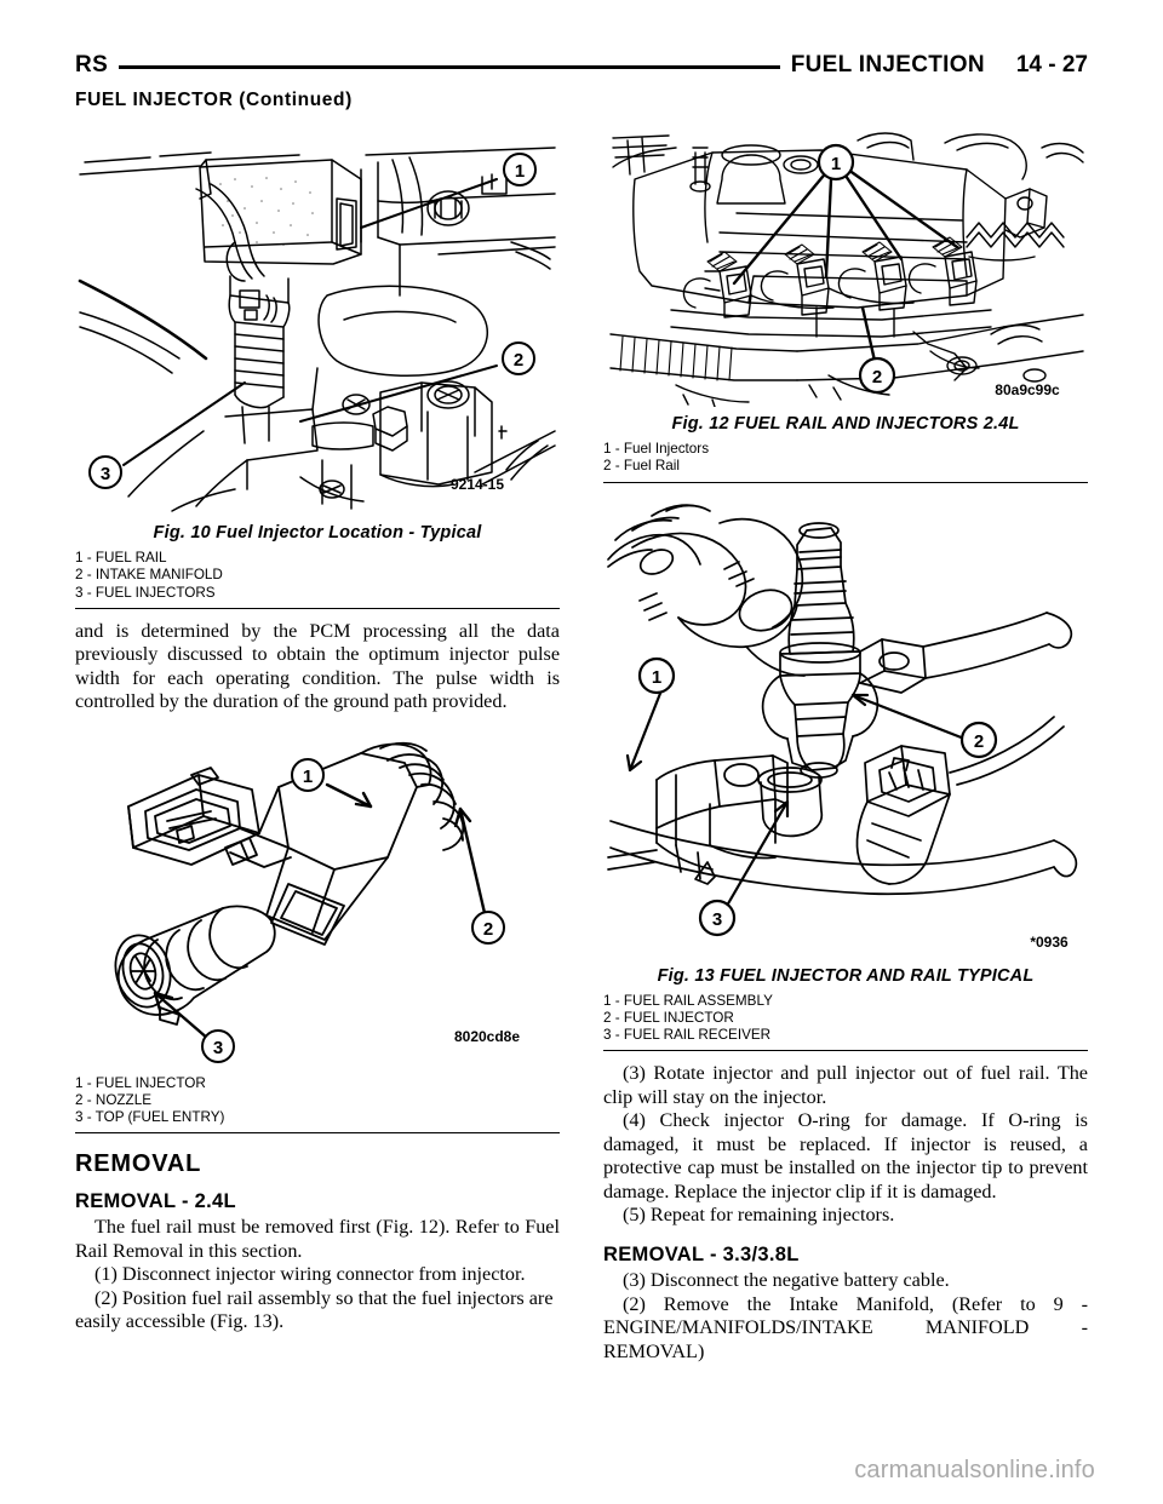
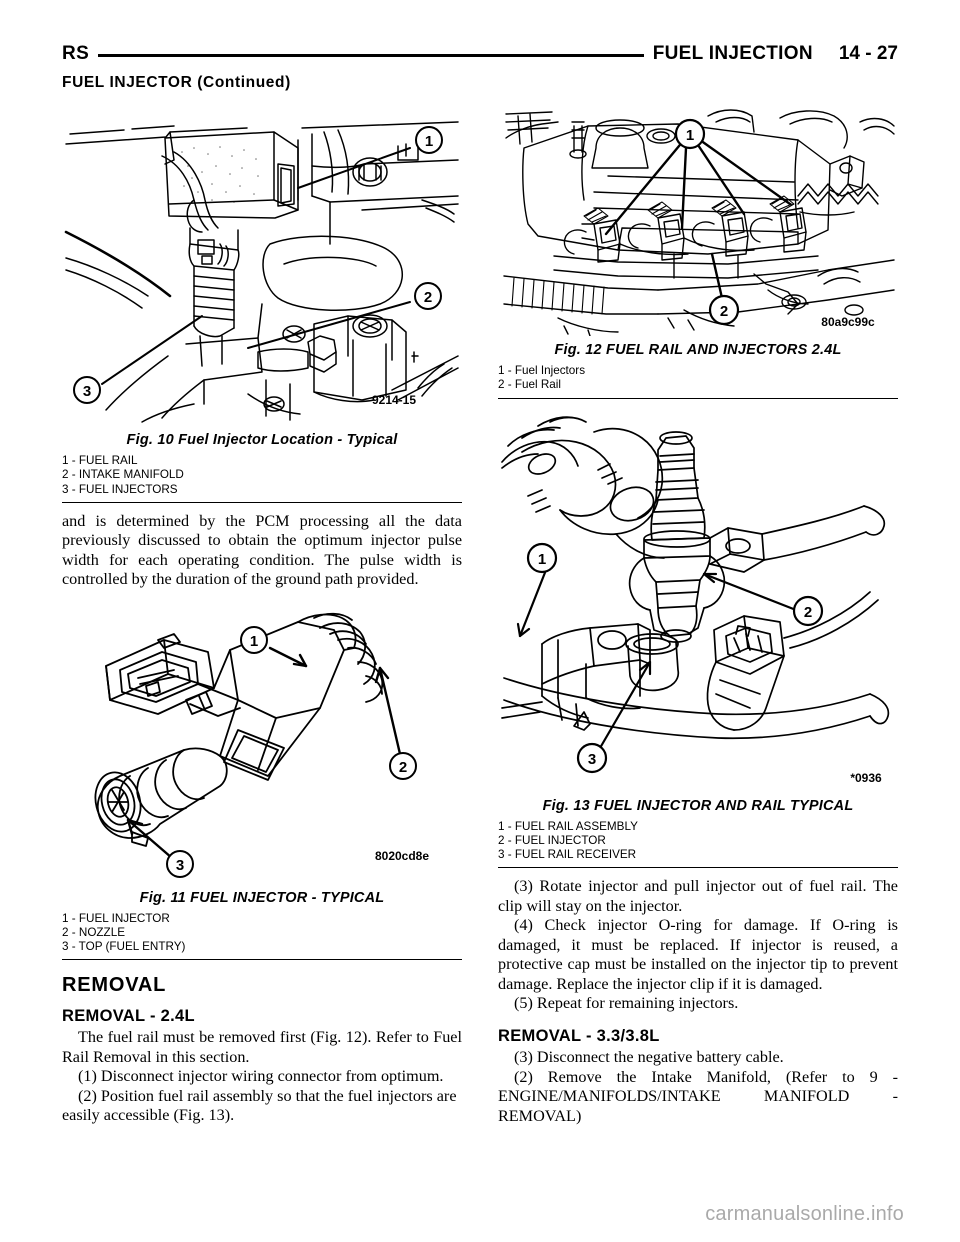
  RS
  FUEL INJECTION
  14 - 27
  FUEL INJECTOR (Continued)
  1
  2
  3
  9214-15
  Fig. 10 Fuel Injector Location - Typical
  1 - FUEL RAIL
  2 - INTAKE MANIFOLD
  3 - FUEL INJECTORS
  and is determined by the PCM processing all the data previously discussed to obtain the optimum injector pulse width for each operating condition. The pulse width is controlled by the duration of the ground path provided.
  1
  2
  3
  8020cd8e
+ Fig. 11 FUEL INJECTOR - TYPICAL
  1 - FUEL INJECTOR
  2 - NOZZLE
  3 - TOP (FUEL ENTRY)
  REMOVAL
  REMOVAL - 2.4L
  The fuel rail must be removed first (Fig. 12). Refer to Fuel Rail Removal in this section.
- (1) Disconnect injector wiring connector from injector.
+ (1) Disconnect injector wiring connector from optimum.
  (2) Position fuel rail assembly so that the fuel injectors are easily accessible (Fig. 13).
  1
  2
  80a9c99c
  Fig. 12 FUEL RAIL AND INJECTORS 2.4L
  1 - Fuel Injectors
  2 - Fuel Rail
  1
  2
  3
  *0936
  Fig. 13 FUEL INJECTOR AND RAIL TYPICAL
  1 - FUEL RAIL ASSEMBLY
  2 - FUEL INJECTOR
  3 - FUEL RAIL RECEIVER
  (3) Rotate injector and pull injector out of fuel rail. The clip will stay on the injector.
  (4) Check injector O-ring for damage. If O-ring is damaged, it must be replaced. If injector is reused, a protective cap must be installed on the injector tip to prevent damage. Replace the injector clip if it is damaged.
  (5) Repeat for remaining injectors.
  REMOVAL - 3.3/3.8L
  (3) Disconnect the negative battery cable.
  (2) Remove the Intake Manifold, (Refer to 9 - ENGINE/MANIFOLDS/INTAKE MANIFOLD - REMOVAL)
  carmanualsonline.info
